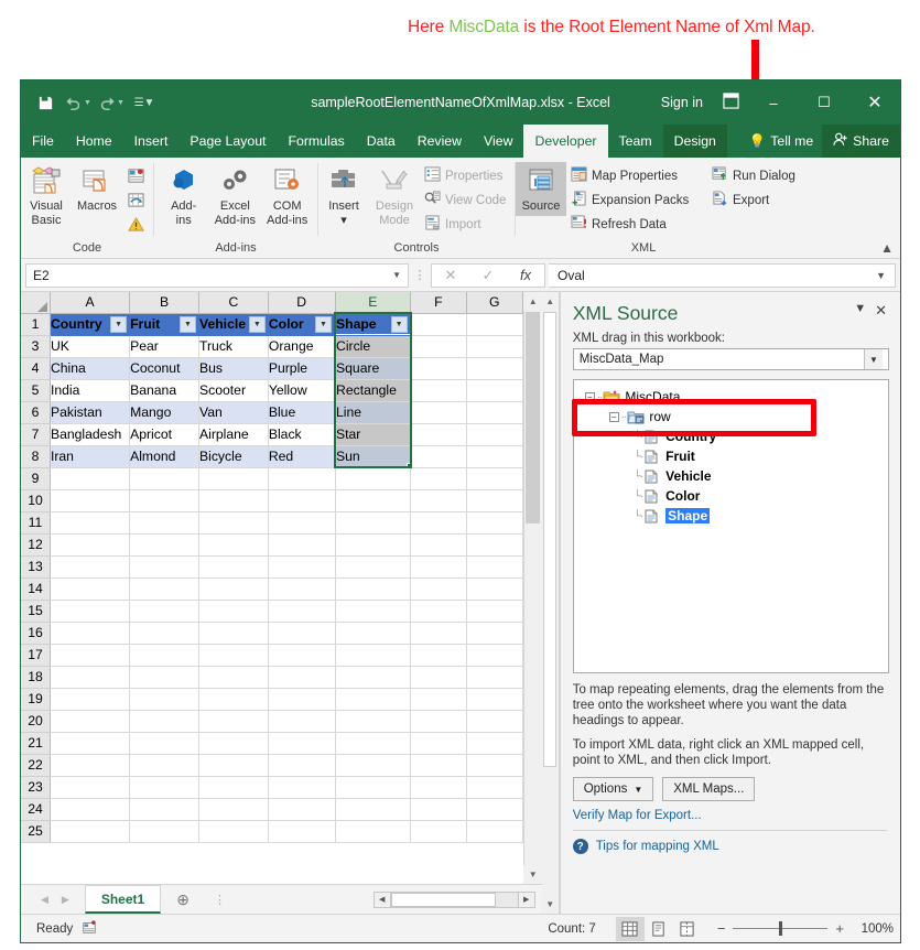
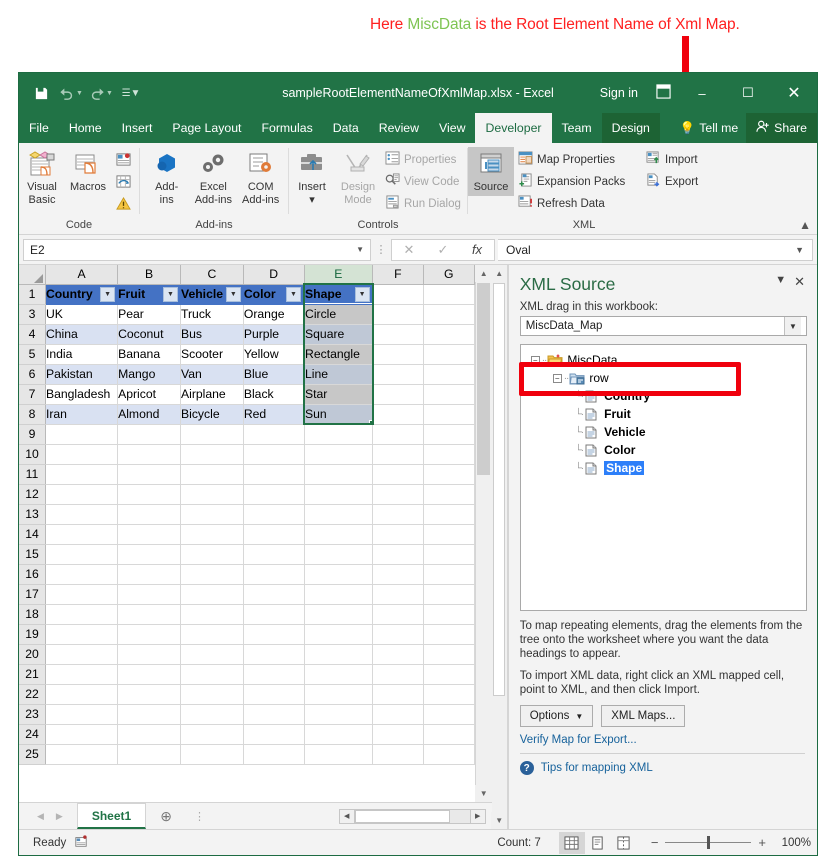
  Here MiscData is the Root Element Name of Xml Map.
  ☰▼
  sampleRootElementNameOfXmlMap.xlsx - Excel
  Sign in
  –
  ☐
  ✕
  File
  Home
  Insert
  Page Layout
  Formulas
  Data
  Review
  View
  Developer
  Team
  Design
  💡
  Tell me
  Share
  Visual
  Basic
  Macros
  Code
  Add-
  ins
  Excel
  Add-ins
  COM
  Add-ins
  Add-ins
  Insert
  ▾
  Design
  Mode
  Properties
  View Code
- Import
+ Run Dialog
  Controls
  Source
  Map Properties
  Expansion Packs
  Refresh Data
- Run Dialog
+ Import
  Export
  XML
  ▲
  E2
  ▼
  ⋮
  ✕
  ✓
  fx
  Oval
  ▼
  	A	B	C	D	E	F	G
  1	Country	Fruit	Vehicle	Color	Shape
  3	UK	Pear	Truck	Orange	Circle
  4	China	Coconut	Bus	Purple	Square
  5	India	Banana	Scooter	Yellow	Rectangle
  6	Pakistan	Mango	Van	Blue	Line
  7	Bangladesh	Apricot	Airplane	Black	Star
  8	Iran	Almond	Bicycle	Red	Sun
  9
  10
  11
  12
  13
  14
  15
  16
  17
  18
  19
  20
  21
  22
  23
  24
  25
  ▲
  ▼
  ◀
  ▶
  Sheet1
  ⊕
  ⋮
  ▲
  ▼
  XML Source
  ▼
  ✕
  XML drag in this workbook:
  MiscData_Map
  ▼
  −
  ··
  MiscData
  −
  ··
  row
  └·
  Country
  └·
  Fruit
  └·
  Vehicle
  └·
  Color
  └·
  Shape
  To map repeating elements, drag the elements from the tree onto the worksheet where you want the data headings to appear.
  To import XML data, right click an XML mapped cell, point to XML, and then click Import.
  Options
  ▼
  XML Maps...
  Verify Map for Export...
  ?
  Tips for mapping XML
  Ready
  Count: 7
  −
  +
  100%
